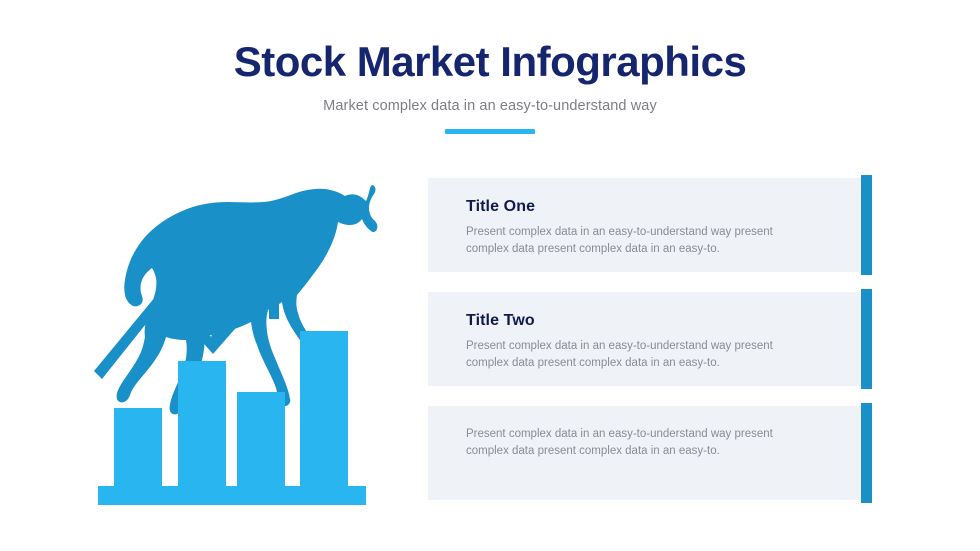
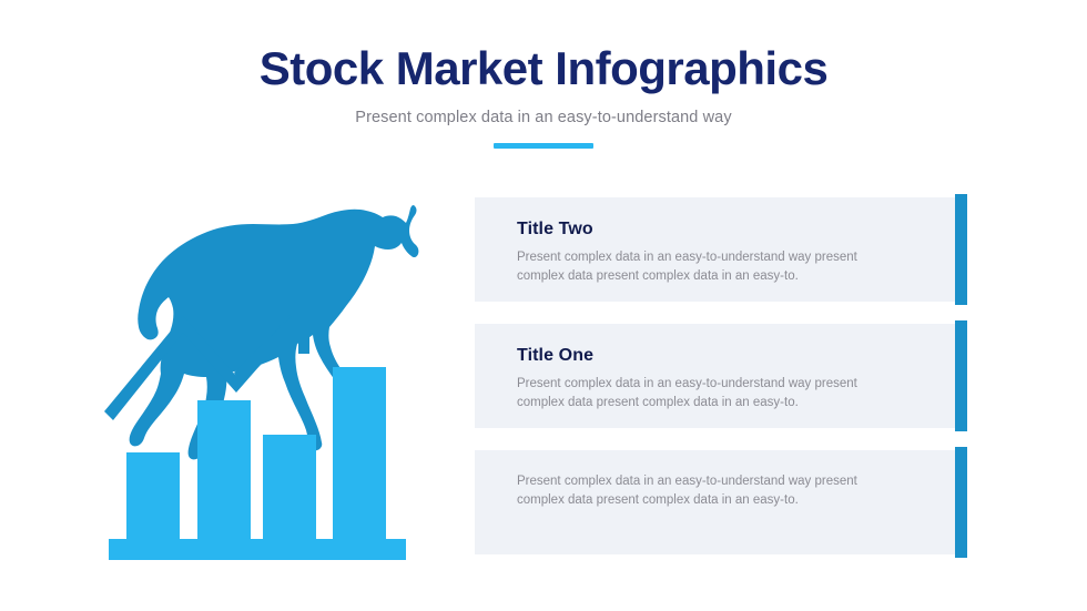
  Stock Market Infographics
- Market complex data in an easy-to-understand way
+ Present complex data in an easy-to-understand way
- Title One
+ Title Two
  Present complex data in an easy-to-understand way present complex data present complex data in an easy-to.
- Title Two
+ Title One
  Present complex data in an easy-to-understand way present complex data present complex data in an easy-to.
  Present complex data in an easy-to-understand way present complex data present complex data in an easy-to.
